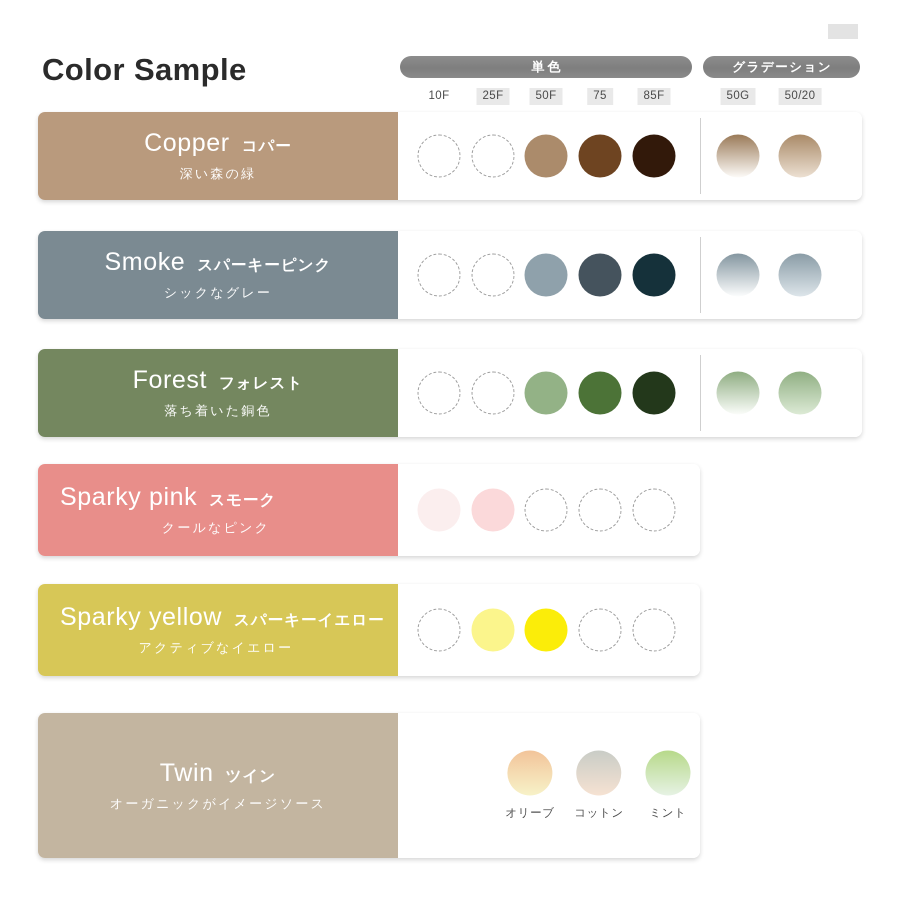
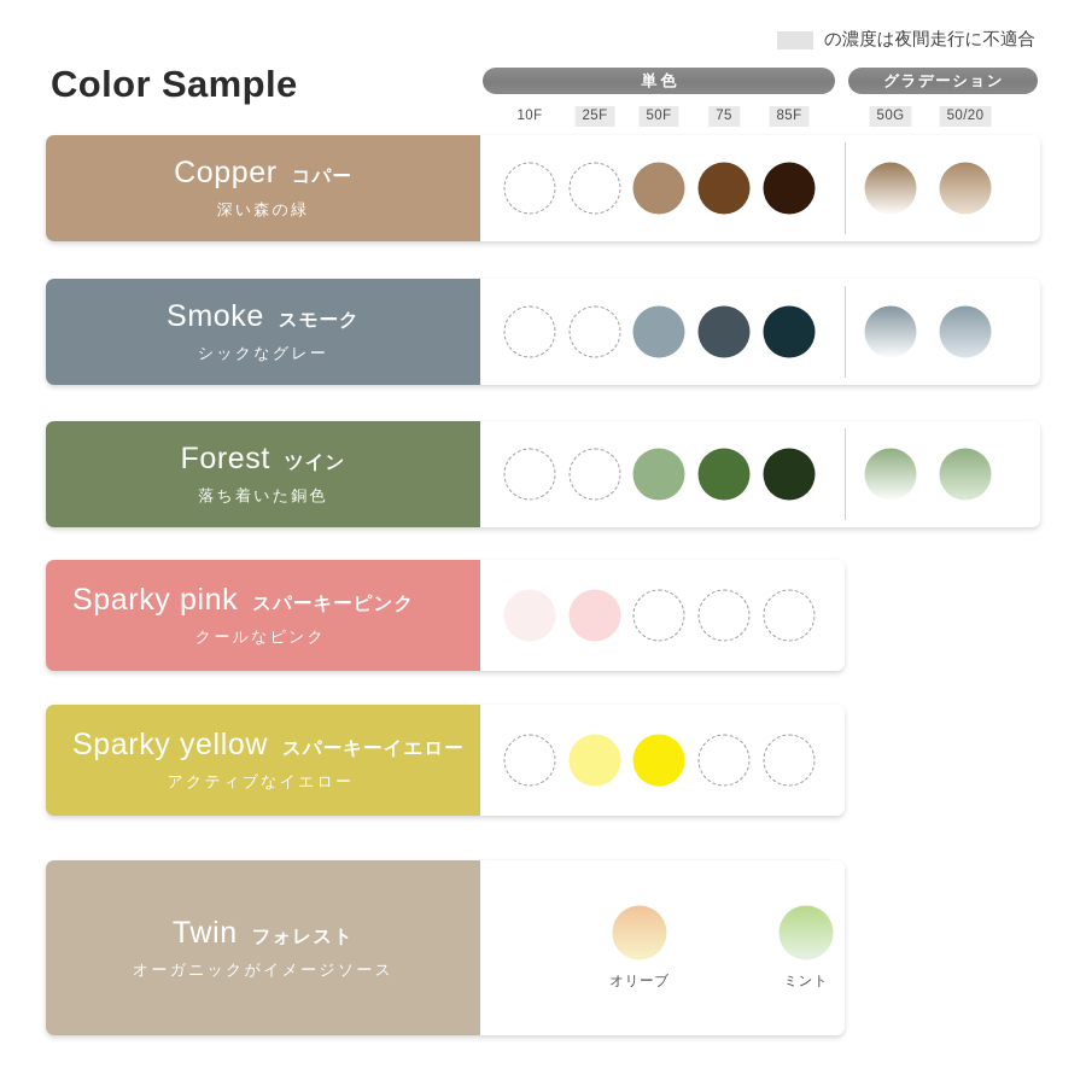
+ の濃度は夜間走行に不適合
  Color Sample
  単色
  グラデーション
  10F
  25F
  50F
  75
  85F
  50G
  50/20
  Copper
  コパー
  深い森の緑
  Smoke
- スパーキーピンク
+ スモーク
  シックなグレー
  Forest
- フォレスト
+ ツイン
  落ち着いた銅色
  Sparky pink
- スモーク
+ スパーキーピンク
  クールなピンク
  Sparky yellow
  スパーキーイエロー
  アクティブなイエロー
  Twin
- ツイン
+ フォレスト
  オーガニックがイメージソース
  オリーブ
- コットン
  ミント
